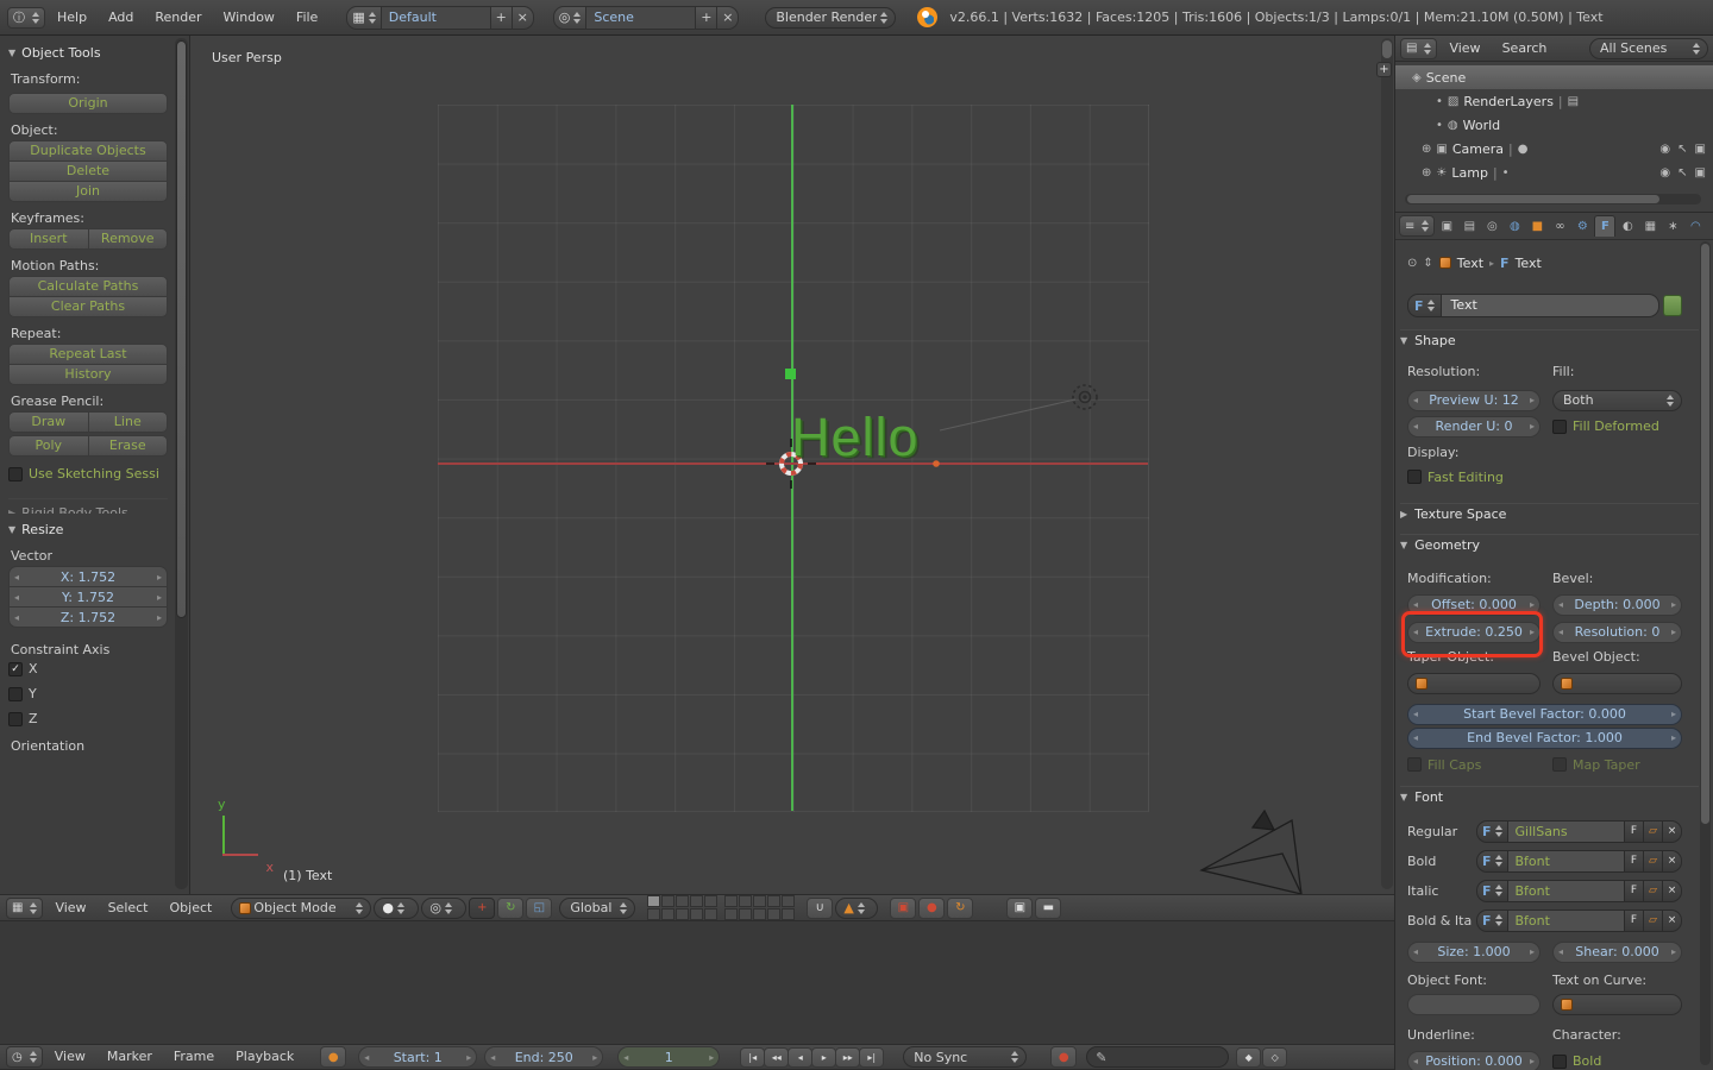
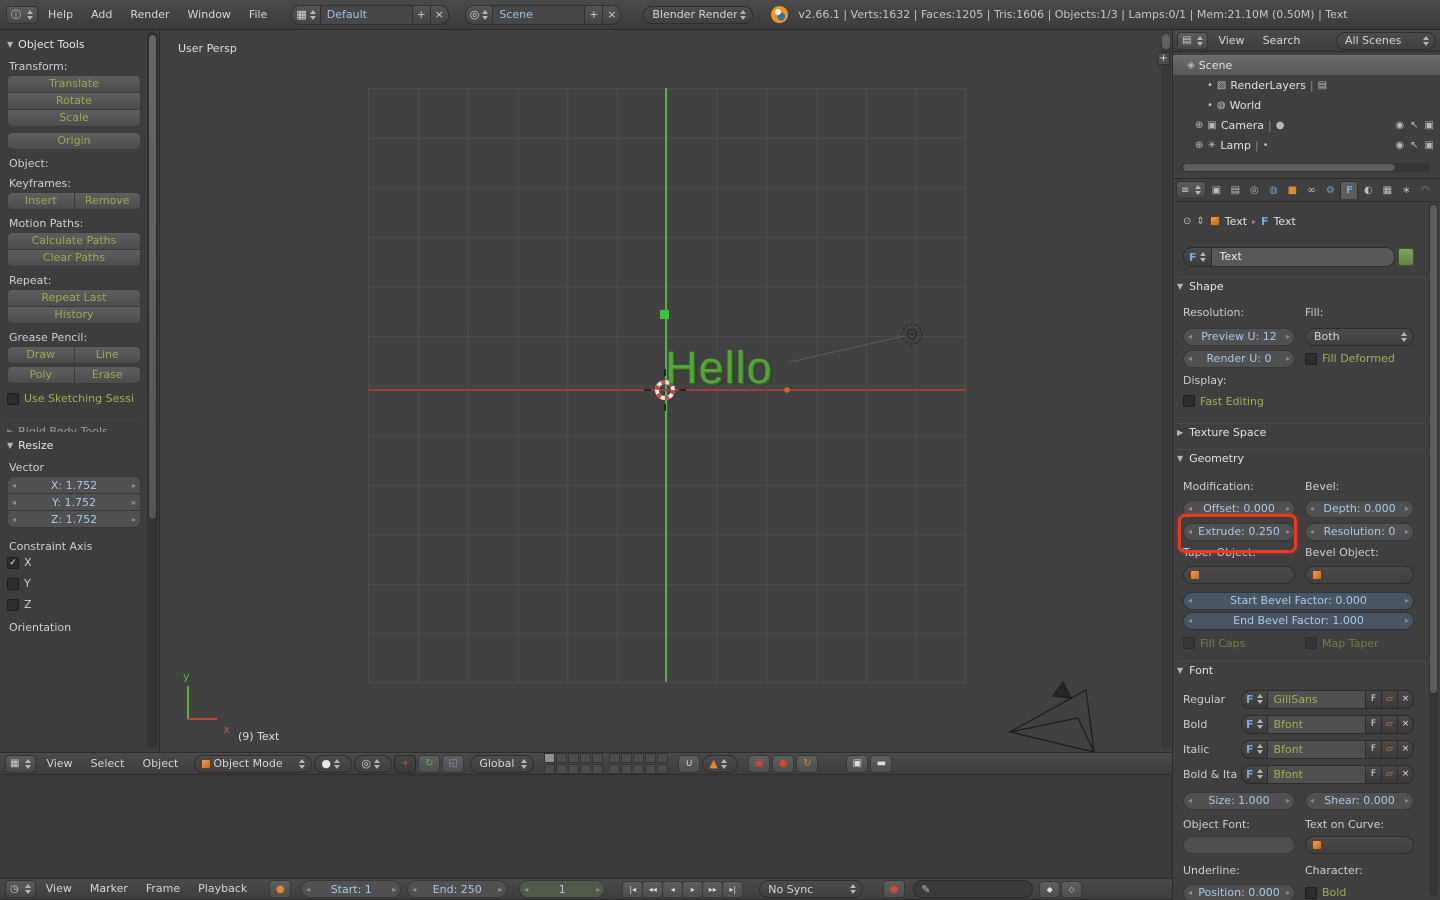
  ⓘ
  Help
  Add
  Render
  Window
  File
  ▦
  Default
  +
  ×
  ◎
  Scene
  +
  ×
  Blender Render
  v2.66.1 | Verts:1632 | Faces:1205 | Tris:1606 | Objects:1/3 | Lamps:0/1 | Mem:21.10M (0.50M) | Text
  Object Tools
  Transform:
+ Translate
+ Rotate
+ Scale
  Origin
  Object:
- Duplicate Objects
- Delete
- Join
  Keyframes:
  Insert
  Remove
  Motion Paths:
  Calculate Paths
  Clear Paths
  Repeat:
  Repeat Last
  History
  Grease Pencil:
  Draw
  Line
  Poly
  Erase
  Use Sketching Sessi
  Rigid Body Tools
  Resize
  Vector
  X: 1.752
  Y: 1.752
  Z: 1.752
  Constraint Axis
  X
  Y
  Z
  Orientation
  User Persp
  Hello
  y
  x
- (1) Text
+ (9) Text
  +
  ▦
  View
  Select
  Object
  Object Mode
  ●
  ◎
  +
  ↻
  ◱
  Global
  ∪
  ▲
  ▣
  ●
  ↻
  ▣
  ▬
  ◷
  View
  Marker
  Frame
  Playback
  ●
  Start: 1
  End: 250
  1
  |◂
  ◂◂
  ◂
  ▸
  ▸▸
  ▸|
  No Sync
  ●
  ✎
  ◆
  ◇
  ▤
  View
  Search
  All Scenes
  ◈
  Scene
  •
  ▨
  RenderLayers
  |
  ▤
  •
  ◍
  World
  ⊕
  ▣
  Camera
  |
  ●
  ◉
  ↖
  ▣
  ⊕
  ☀
  Lamp
  |
  •
  ◉
  ↖
  ▣
  ≡
  ▣
  ▤
  ◎
  ◍
  ■
  ∞
  ⚙
  F
  ◐
  ▦
  ∗
  ◠
  ⊙
  ⇕
  Text
  ▸
  F
  Text
  F
  Text
  Shape
  Resolution:
  Fill:
  Preview U: 12
  Both
  Render U: 0
  Fill Deformed
  Display:
  Fast Editing
  Texture Space
  Geometry
  Modification:
  Bevel:
  Offset: 0.000
  Depth: 0.000
  Extrude: 0.250
  Resolution: 0
  Taper Object:
  Bevel Object:
  Start Bevel Factor: 0.000
  End Bevel Factor: 1.000
  Fill Caps
  Map Taper
  Font
  Regular
  F
  GillSans
  F
  ▱
  ×
  Bold
  F
  Bfont
  F
  ▱
  ×
  Italic
  F
  Bfont
  F
  ▱
  ×
  Bold & Ita
  F
  Bfont
  F
  ▱
  ×
  Size: 1.000
  Shear: 0.000
  Object Font:
  Text on Curve:
  Underline:
  Character:
  Position: 0.000
  Bold
